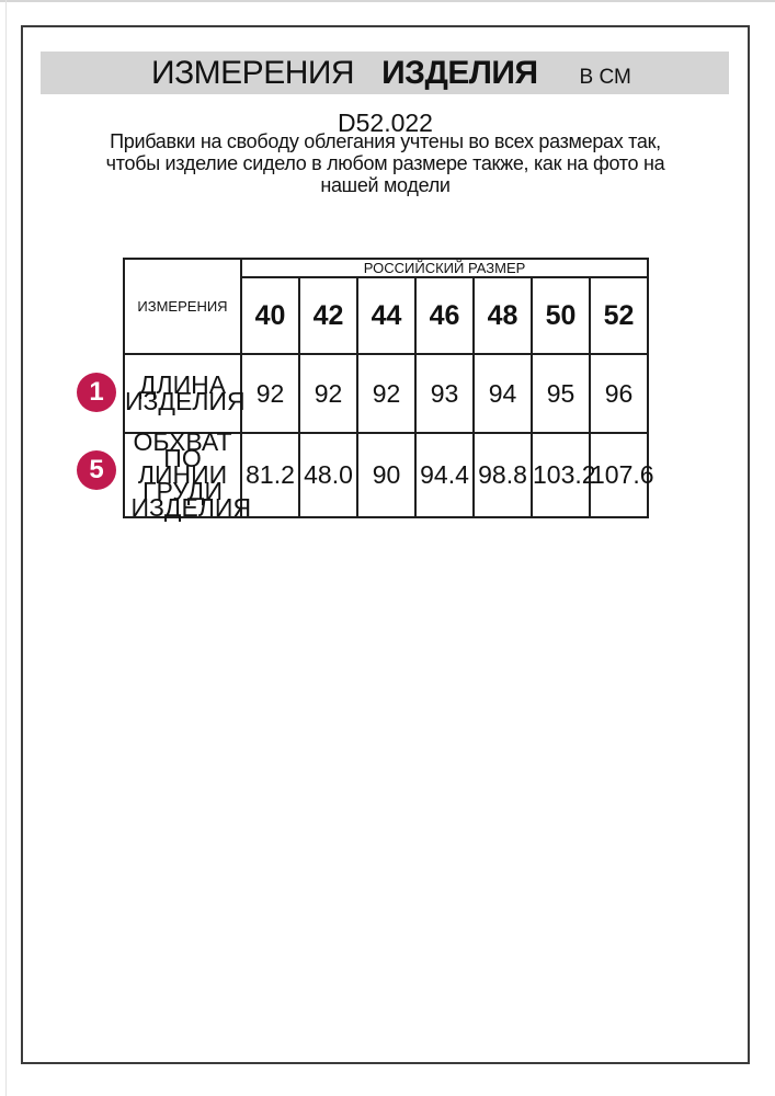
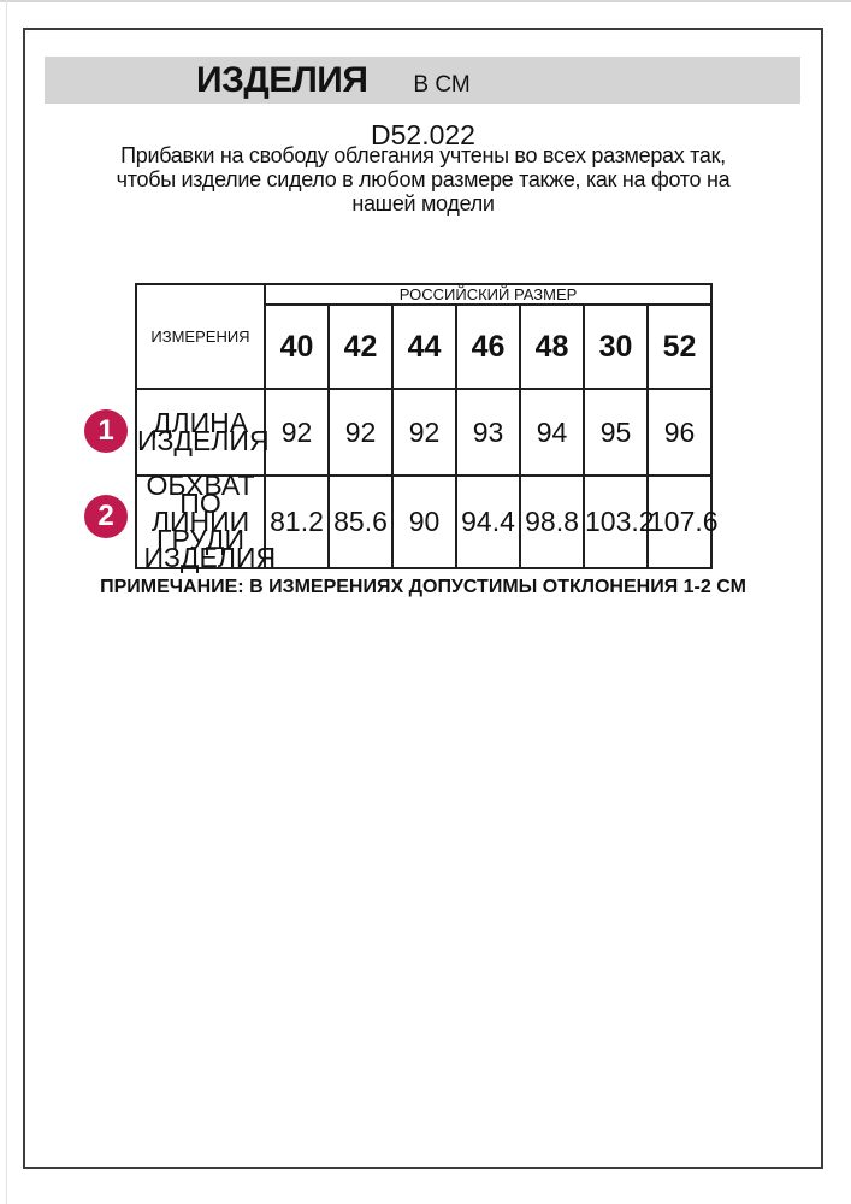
- ИЗМЕРЕНИЯ
  ИЗДЕЛИЯ
  В СМ
  D52.022
  Прибавки на свободу облегания учтены во всех размерах так,
  чтобы изделие сидело в любом размере также, как на фото на
  нашей модели
  ИЗМЕРЕНИЯ	РОССИЙСКИЙ РАЗМЕР
- 40	42	44	46	48	50	52
+ 40	42	44	46	48	30	52
  ДЛИНА ИЗДЕЛИЯ	92	92	92	93	94	95	96
- ОБХВАТ ПО ЛИНИИ ГРУДИ ИЗДЕЛИЯ	81.2	48.0	90	94.4	98.8	103.2	107.6
+ ОБХВАТ ПО ЛИНИИ ГРУДИ ИЗДЕЛИЯ	81.2	85.6	90	94.4	98.8	103.2	107.6
  1
- 5
+ 2
+ ПРИМЕЧАНИЕ: В ИЗМЕРЕНИЯХ ДОПУСТИМЫ ОТКЛОНЕНИЯ 1-2 СМ
